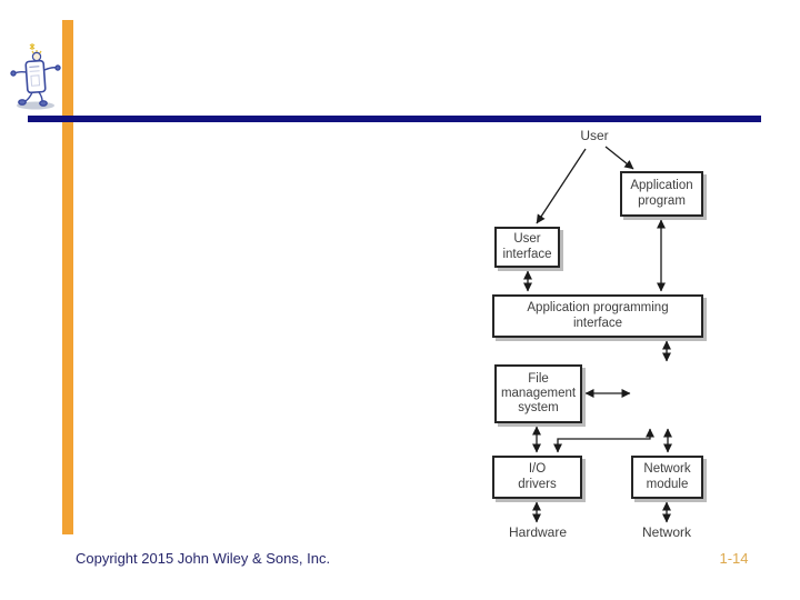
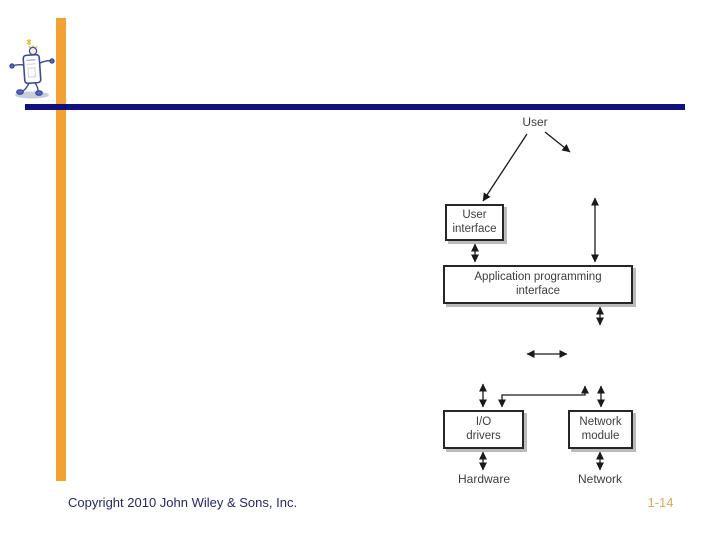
  User
- Application
- program
  User
  interface
  Application programming
  interface
- File
- management
- system
  I/O
  drivers
  Network
  module
  Hardware
  Network
- Copyright 2015 John Wiley & Sons, Inc.
+ Copyright 2010 John Wiley & Sons, Inc.
  1-14
